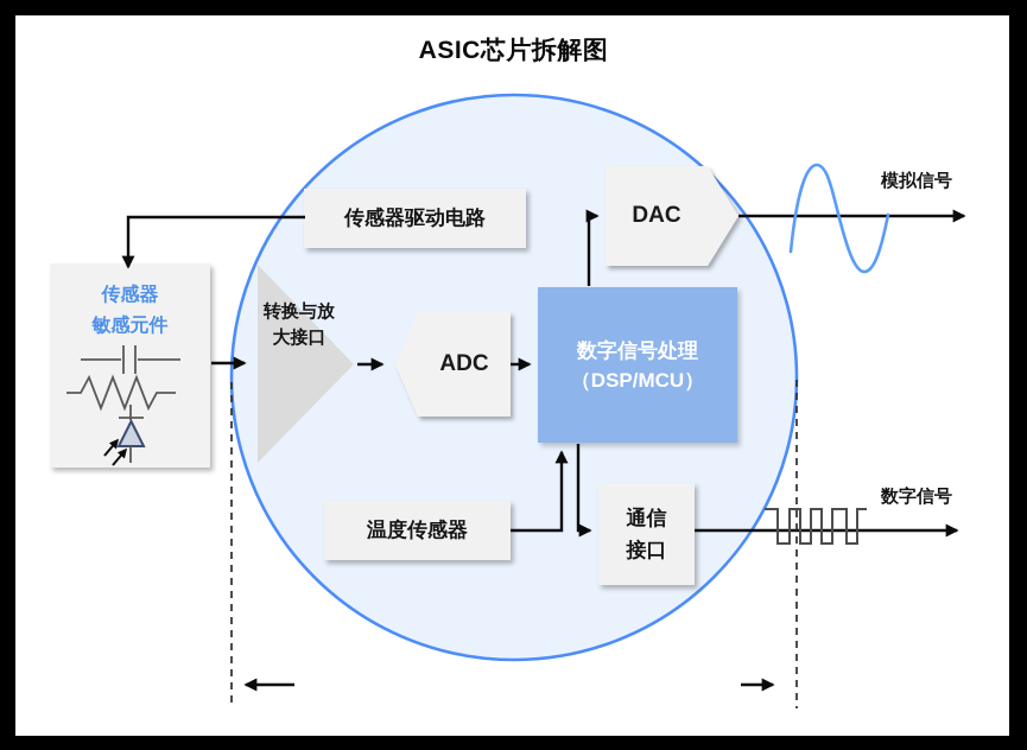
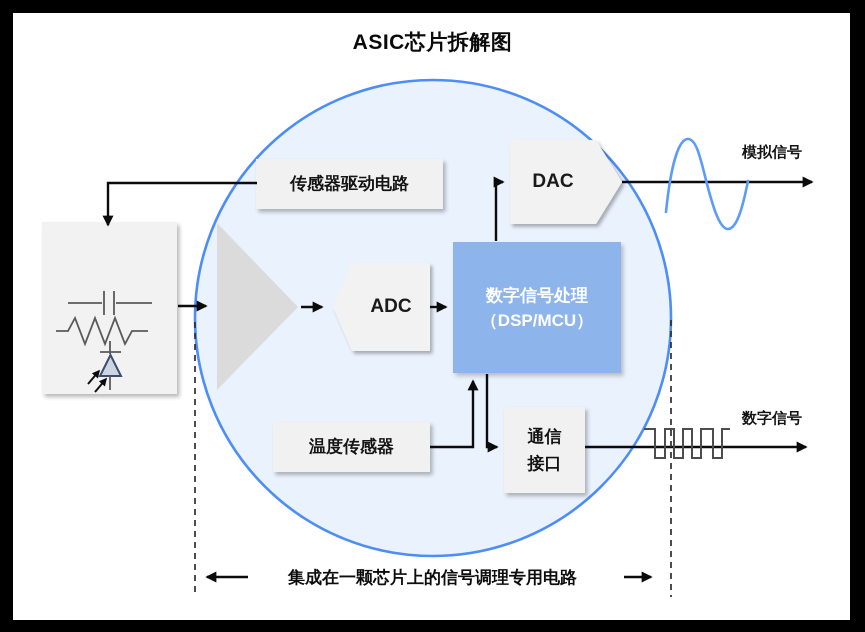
  传感器驱动电路
  温度传感器
  通信
  接口
  数字信号处理
  （DSP/MCU）
  ASIC芯片拆解图
- 传感器
- 敏感元件
- 转换与放
- 大接口
  ADC
  DAC
  模拟信号
  数字信号
+ 集成在一颗芯片上的信号调理专用电路
